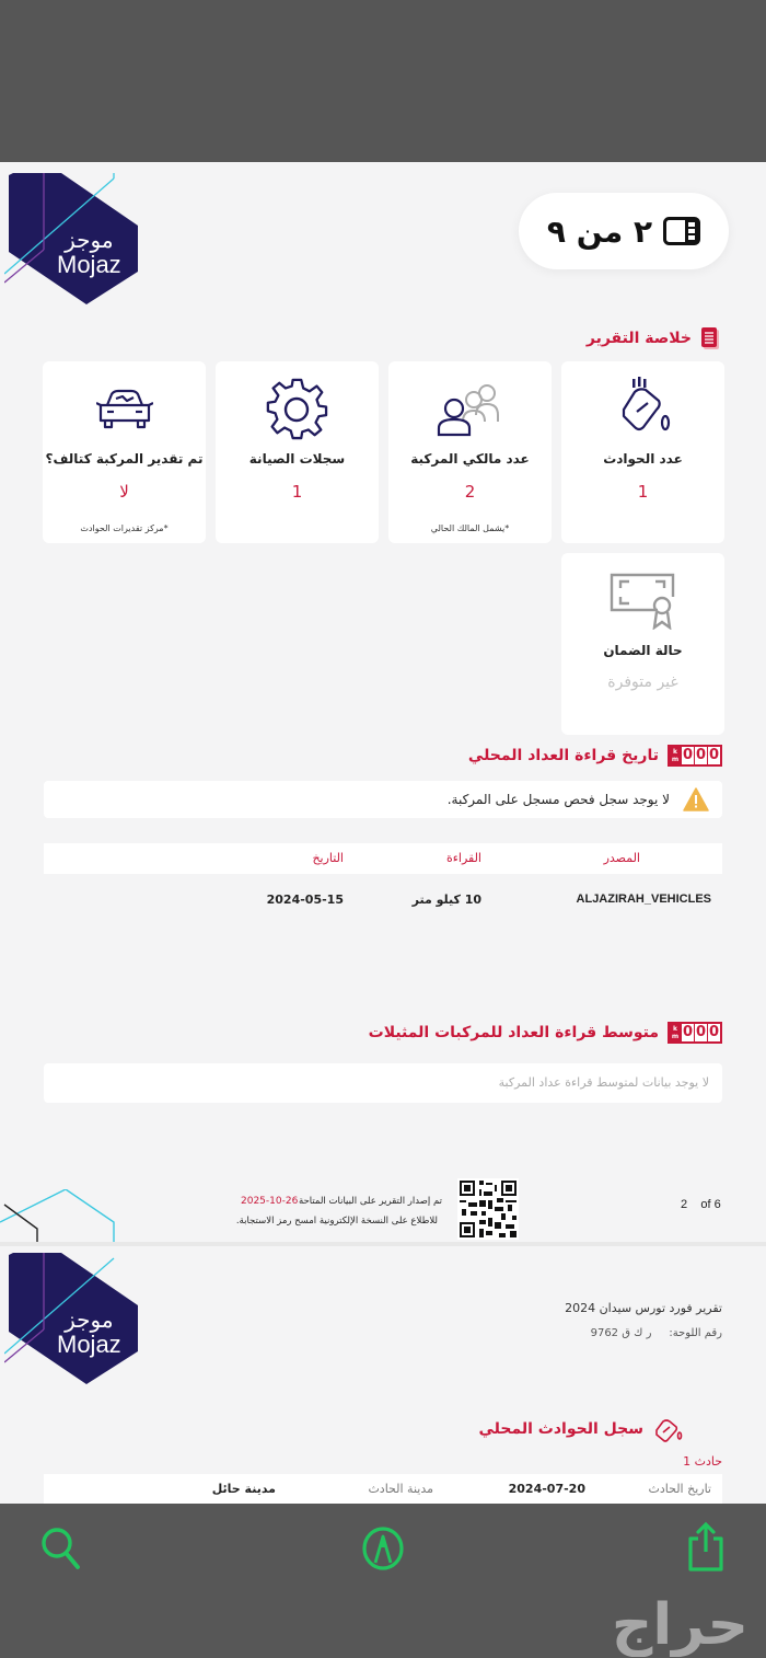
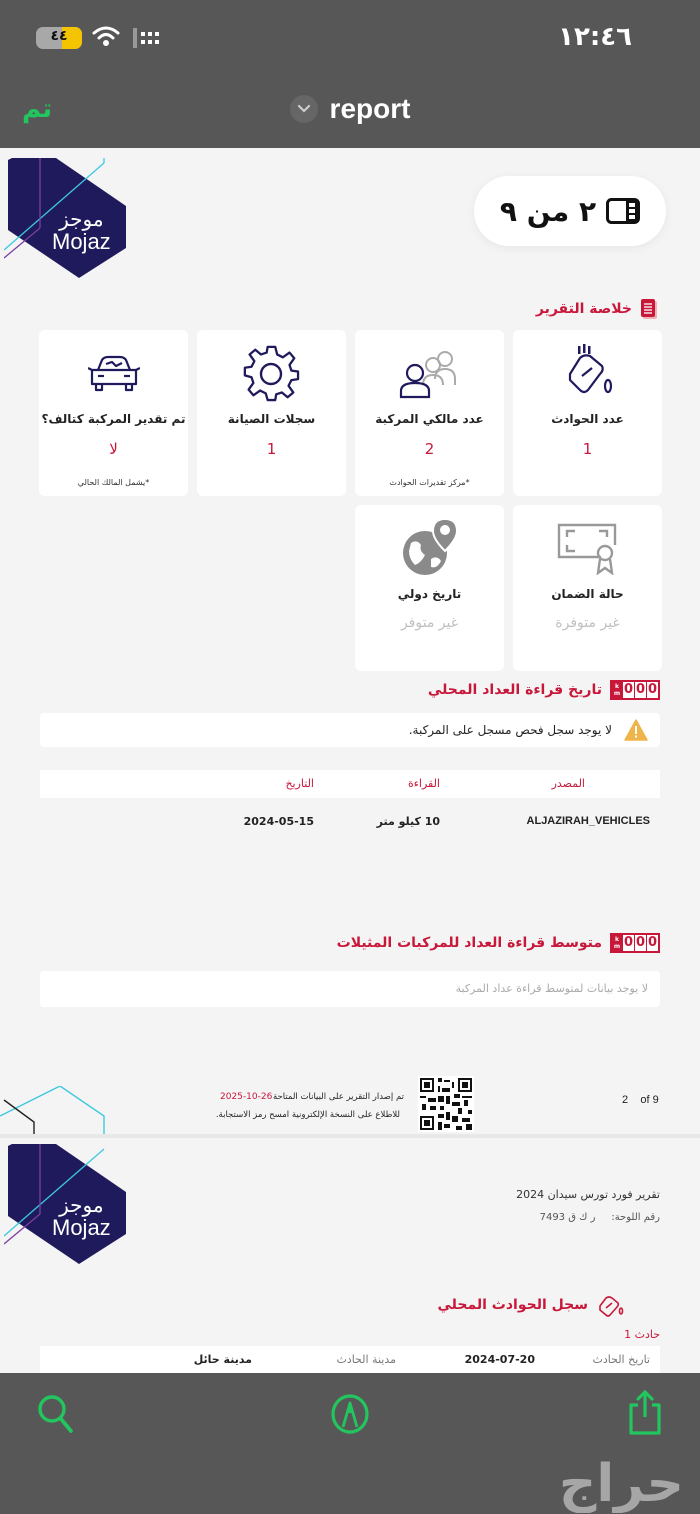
+ ٤٤
+ ١٢:٤٦
+ تم
+ report
  موجز
  Mojaz
  ٢ من ٩
  خلاصة التقرير
  عدد الحوادث
  1
  عدد مالكي المركبة
  2
- *يشمل المالك الحالي
+ *مركز تقديرات الحوادث
  سجلات الصيانة
  1
  تم تقدير المركبة كتالف؟
  لا
- *مركز تقديرات الحوادث
+ *يشمل المالك الحالي
  حالة الضمان
  غير متوفرة
+ تاريخ دولي
+ غير متوفر
  0
  0
  0
  تاريخ قراءة العداد المحلي
  لا يوجد سجل فحص مسجل على المركبة.
  المصدر
  القراءة
  التاريخ
  ALJAZIRAH_VEHICLES
  10 كيلو متر
  2024-05-15
  0
  0
  0
  متوسط قراءة العداد للمركبات المثيلات
  لا يوجد بيانات لمتوسط قراءة عداد المركبة
  2025-10-26
  تم إصدار التقرير على البيانات المتاحة
  للاطلاع على النسخة الإلكترونية امسح رمز الاستجابة.
- 2 of 6
+ 2 of 9
  موجز
  Mojaz
  تقرير فورد تورس سيدان 2024
- رقم اللوحة: ر ك ق 9762
+ رقم اللوحة: ر ك ق 7493
  سجل الحوادث المحلي
  حادث 1
  تاريخ الحادث
  2024-07-20
  مدينة الحادث
  مدينة حائل
  حراج
